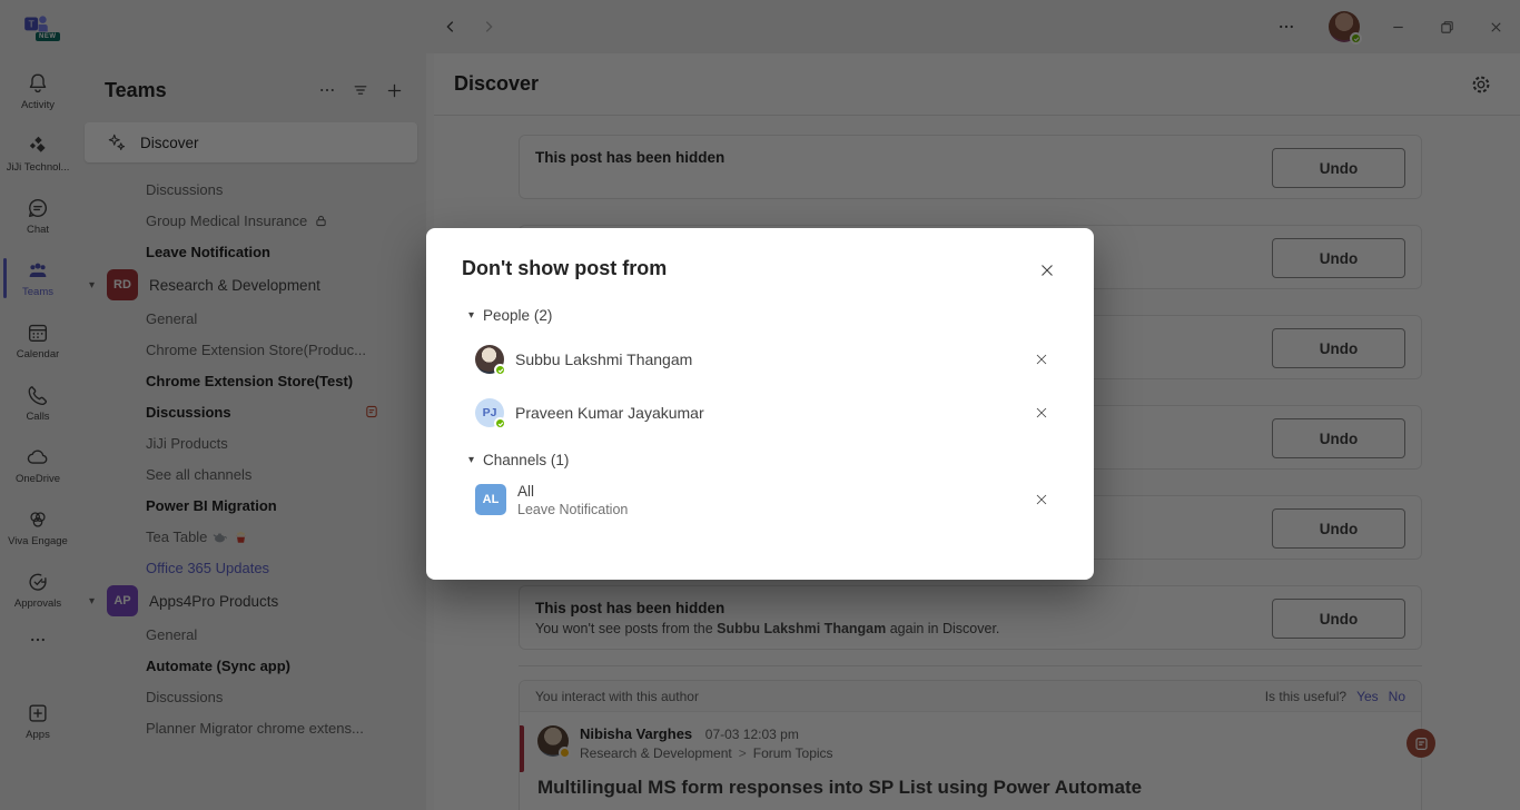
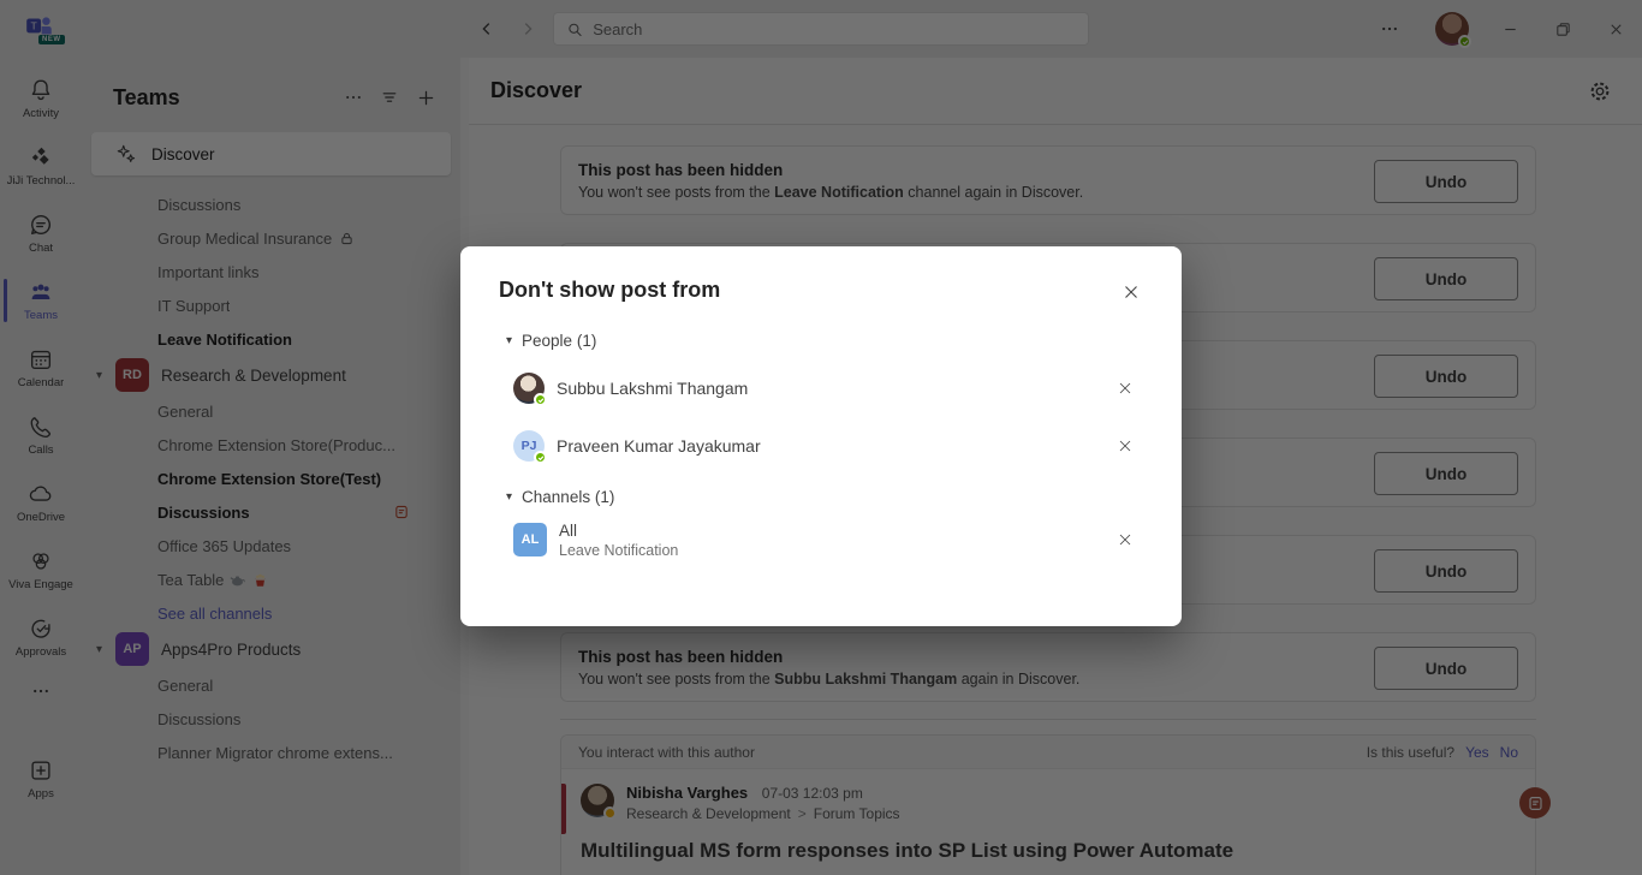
  T
+ Search
  Activity
  JiJi Technol...
  Chat
  Teams
  Calendar
  Calls
  OneDrive
  Viva Engage
  Approvals
  Apps
  Teams
  Discover
  Discussions
  Group Medical Insurance
+ Important links
+ IT Support
  Leave Notification
  ▾
  RD
  Research & Development
  General
  Chrome Extension Store(Produc...
  Chrome Extension Store(Test)
  Discussions
- JiJi Products
- See all channels
+ Office 365 Updates
- Power BI Migration
  Tea Table
- Office 365 Updates
+ See all channels
  ▾
  AP
  Apps4Pro Products
  General
- Automate (Sync app)
  Discussions
  Planner Migrator chrome extens...
  Discover
  This post has been hidden
+ You won't see posts from the Leave Notification channel again in Discover.
  Undo
  Undo
  Undo
  Undo
  Undo
  This post has been hidden
  You won't see posts from the Subbu Lakshmi Thangam again in Discover.
  Undo
  You interact with this author
  Is this useful?
  Yes
  No
  Nibisha Varghes 07-03 12:03 pm
  Research & Development > Forum Topics
  Multilingual MS form responses into SP List using Power Automate
  Don't show post from
  ▾
- People (2)
+ People (1)
  Subbu Lakshmi Thangam
  PJ
  Praveen Kumar Jayakumar
  ▾
  Channels (1)
  AL
  All
  Leave Notification
